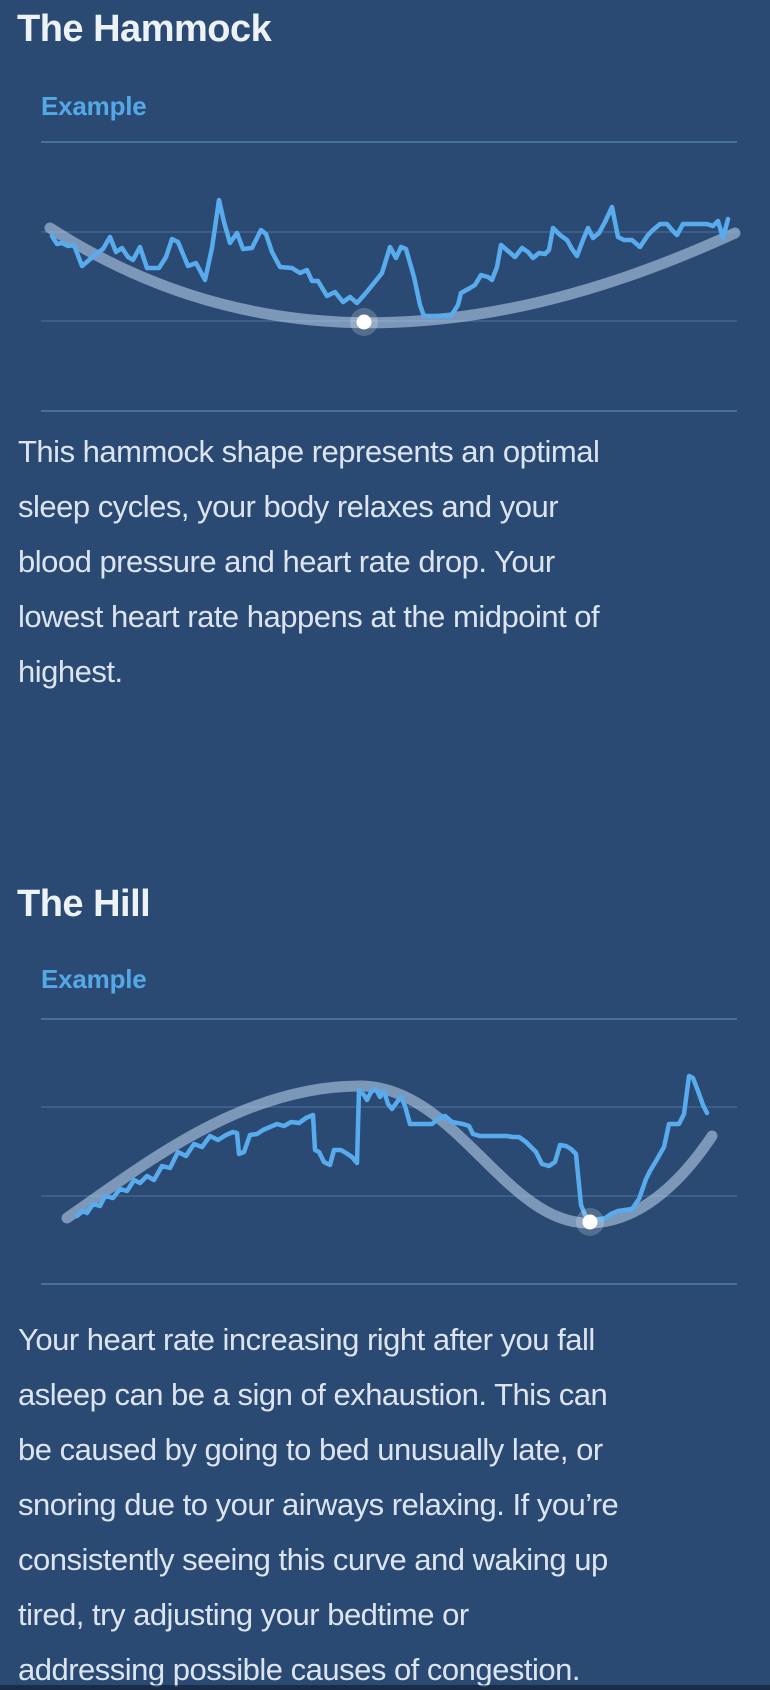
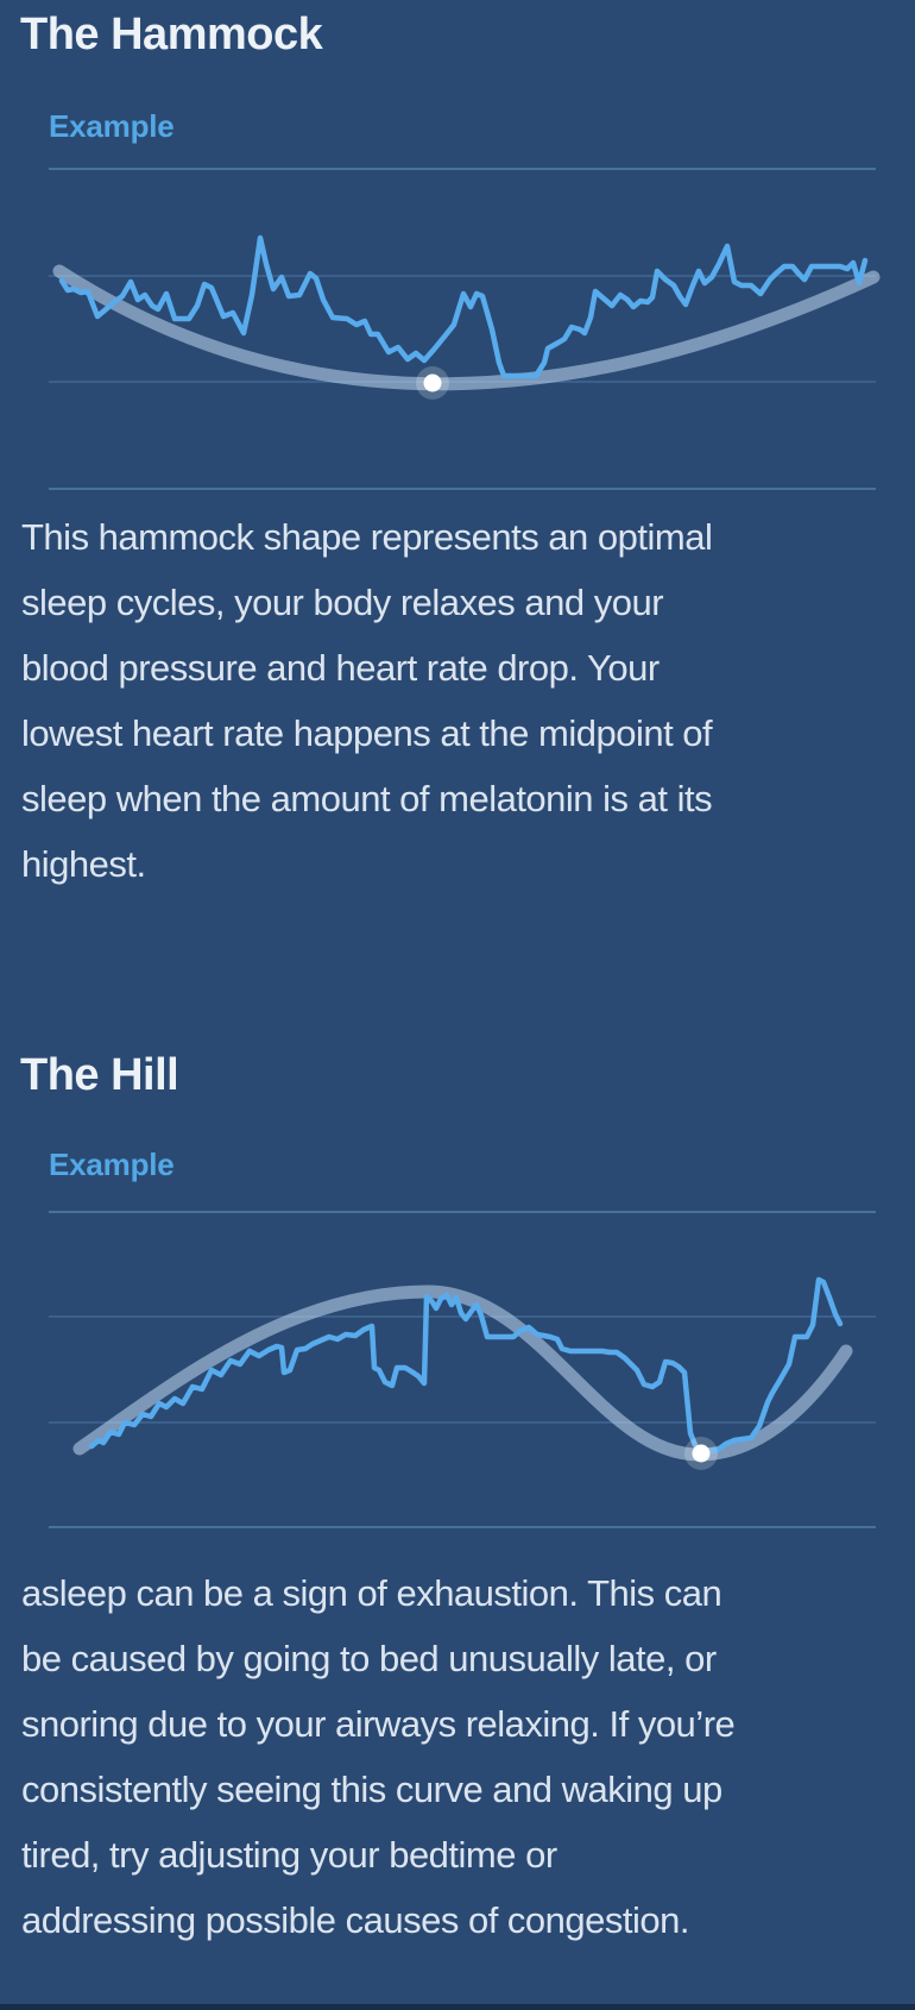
  The Hammock
  Example
  This hammock shape represents an optimal
  sleep cycles, your body relaxes and your
  blood pressure and heart rate drop. Your
  lowest heart rate happens at the midpoint of
+ sleep when the amount of melatonin is at its
  highest.
  The Hill
  Example
- Your heart rate increasing right after you fall
  asleep can be a sign of exhaustion. This can
  be caused by going to bed unusually late, or
  snoring due to your airways relaxing. If you’re
  consistently seeing this curve and waking up
  tired, try adjusting your bedtime or
  addressing possible causes of congestion.
